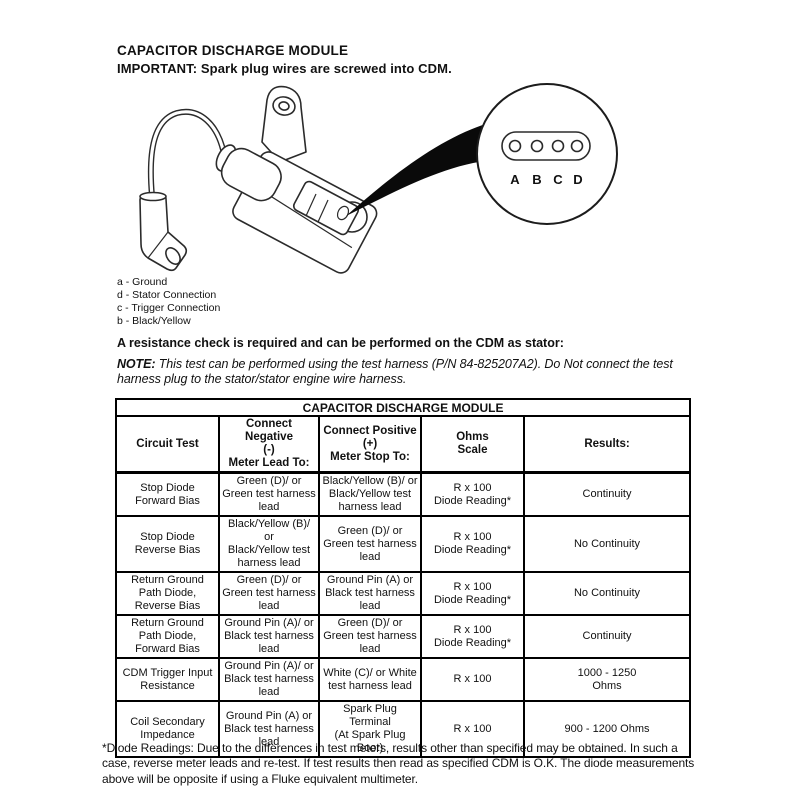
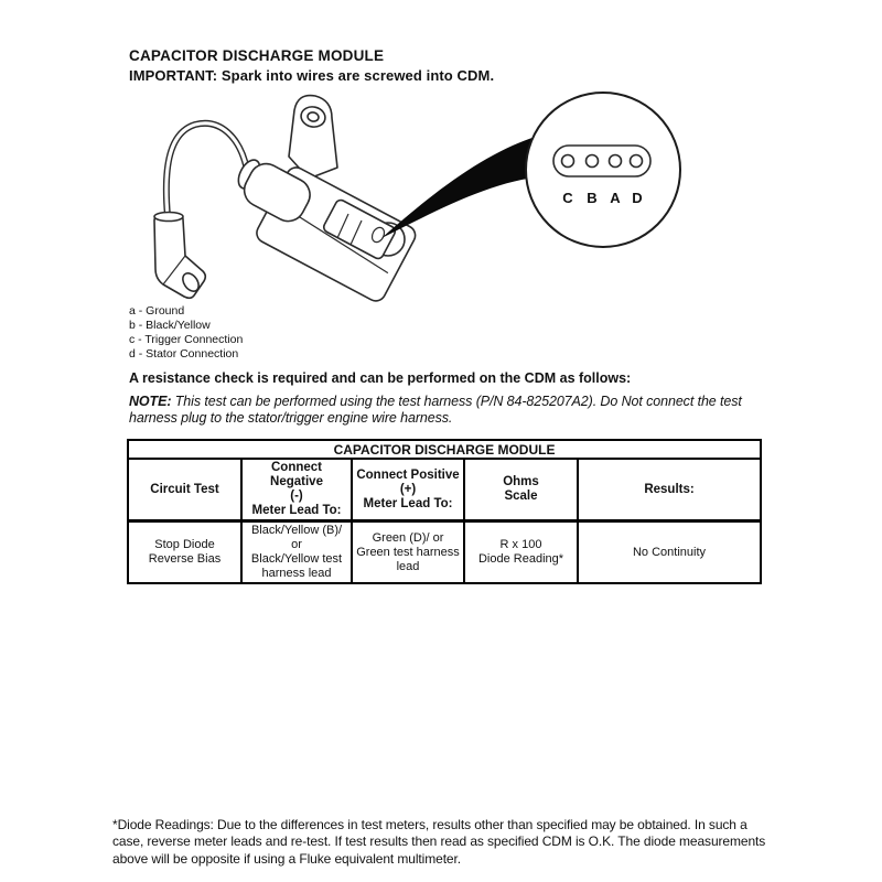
  CAPACITOR DISCHARGE MODULE
- IMPORTANT: Spark plug wires are screwed into CDM.
+ IMPORTANT: Spark into wires are screwed into CDM.
- A
+ C
  B
- C
+ A
  D
  a - Ground
- d - Stator Connection
+ b - Black/Yellow
  c - Trigger Connection
- b - Black/Yellow
+ d - Stator Connection
- A resistance check is required and can be performed on the CDM as stator:
+ A resistance check is required and can be performed on the CDM as follows:
- NOTE: This test can be performed using the test harness (P/N 84-825207A2). Do Not connect the test harness plug to the stator/stator engine wire harness.
+ NOTE: This test can be performed using the test harness (P/N 84-825207A2). Do Not connect the test harness plug to the stator/trigger engine wire harness.
  CAPACITOR DISCHARGE MODULE
- Circuit Test	Connect Negative (-) Meter Lead To:	Connect Positive (+) Meter Stop To:	Ohms Scale	Results:
+ Circuit Test	Connect Negative (-) Meter Lead To:	Connect Positive (+) Meter Lead To:	Ohms Scale	Results:
- Stop Diode Forward Bias	Green (D)/ or Green test harness lead	Black/Yellow (B)/ or Black/Yellow test harness lead	R x 100 Diode Reading*	Continuity
  Stop Diode Reverse Bias	Black/Yellow (B)/ or Black/Yellow test harness lead	Green (D)/ or Green test harness lead	R x 100 Diode Reading*	No Continuity
- Return Ground Path Diode, Reverse Bias	Green (D)/ or Green test harness lead	Ground Pin (A) or Black test harness lead	R x 100 Diode Reading*	No Continuity
- Return Ground Path Diode, Forward Bias	Ground Pin (A)/ or Black test harness lead	Green (D)/ or Green test harness lead	R x 100 Diode Reading*	Continuity
- CDM Trigger Input Resistance	Ground Pin (A)/ or Black test harness lead	White (C)/ or White test harness lead	R x 100	1000 - 1250 Ohms
- Coil Secondary Impedance	Ground Pin (A) or Black test harness lead	Spark Plug Terminal (At Spark Plug Boot)	R x 100	900 - 1200 Ohms
  *Diode Readings: Due to the differences in test meters, results other than specified may be obtained. In such a case, reverse meter leads and re-test. If test results then read as specified CDM is O.K. The diode measurements above will be opposite if using a Fluke equivalent multimeter.
